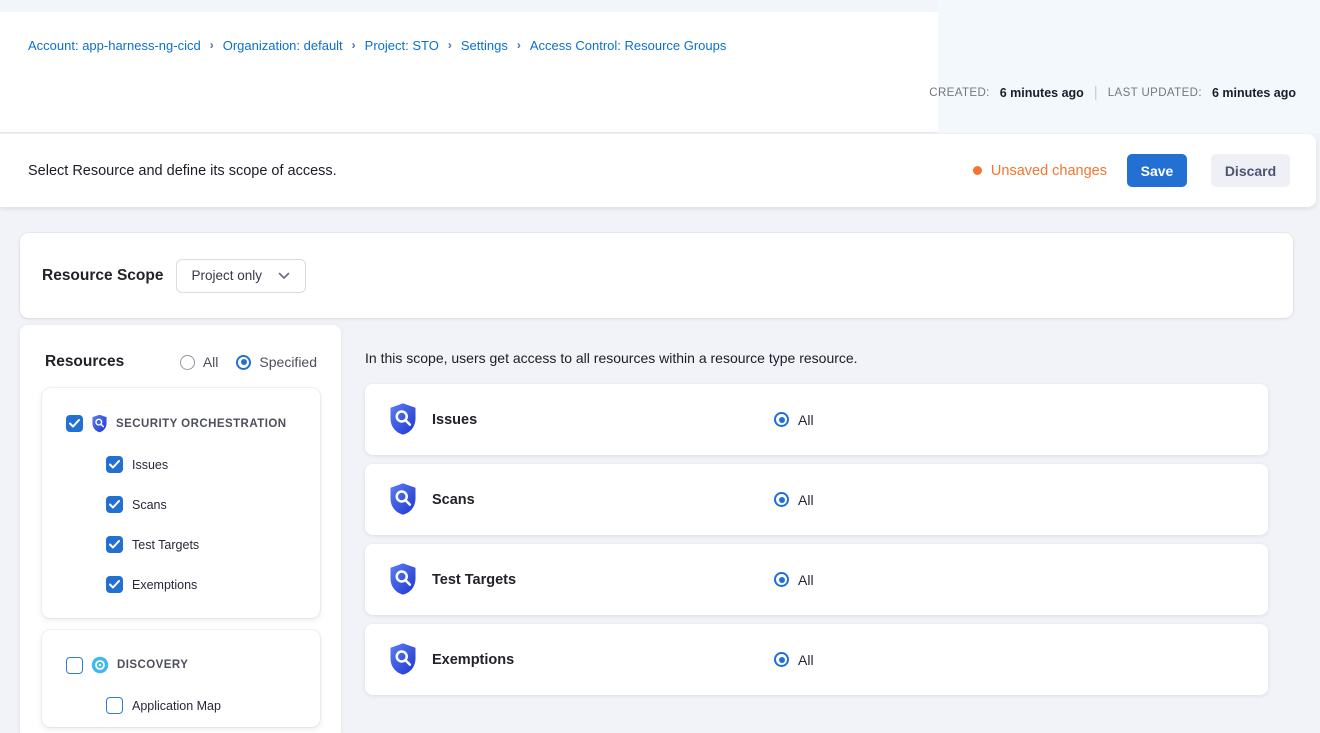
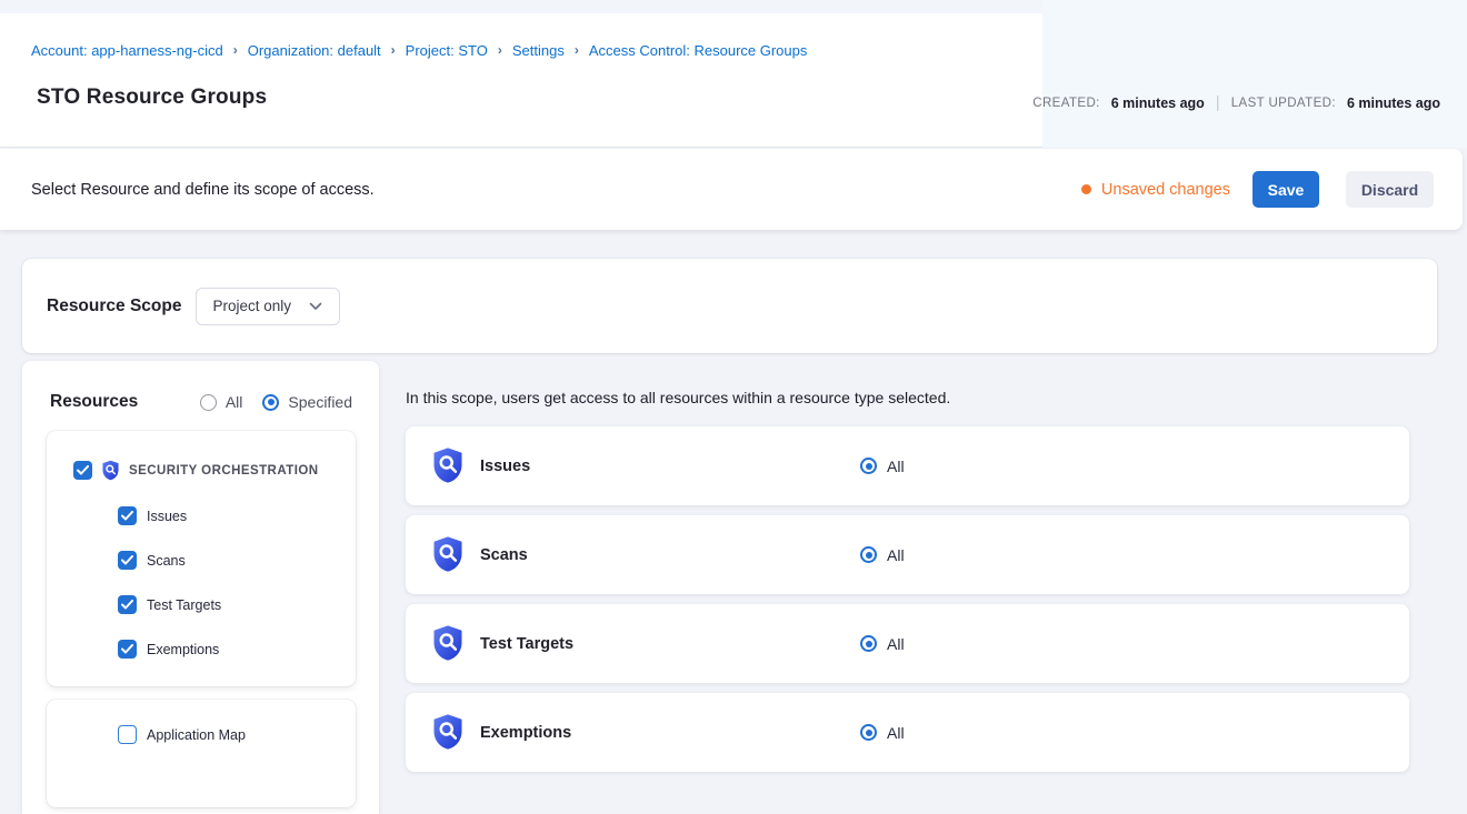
  Account: app-harness-ng-cicd
  ›
  Organization: default
  ›
  Project: STO
  ›
  Settings
  ›
  Access Control: Resource Groups
+ STO Resource Groups
  CREATED:
  6 minutes ago
  |
  LAST UPDATED:
  6 minutes ago
  Select Resource and define its scope of access.
  Unsaved changes
  Save
  Discard
  Resource Scope
  Project only
  Resources
  All
  Specified
  SECURITY ORCHESTRATION
  Issues
  Scans
  Test Targets
  Exemptions
- DISCOVERY
  Application Map
- In this scope, users get access to all resources within a resource type resource.
+ In this scope, users get access to all resources within a resource type selected.
  Issues
  All
  Scans
  All
  Test Targets
  All
  Exemptions
  All
